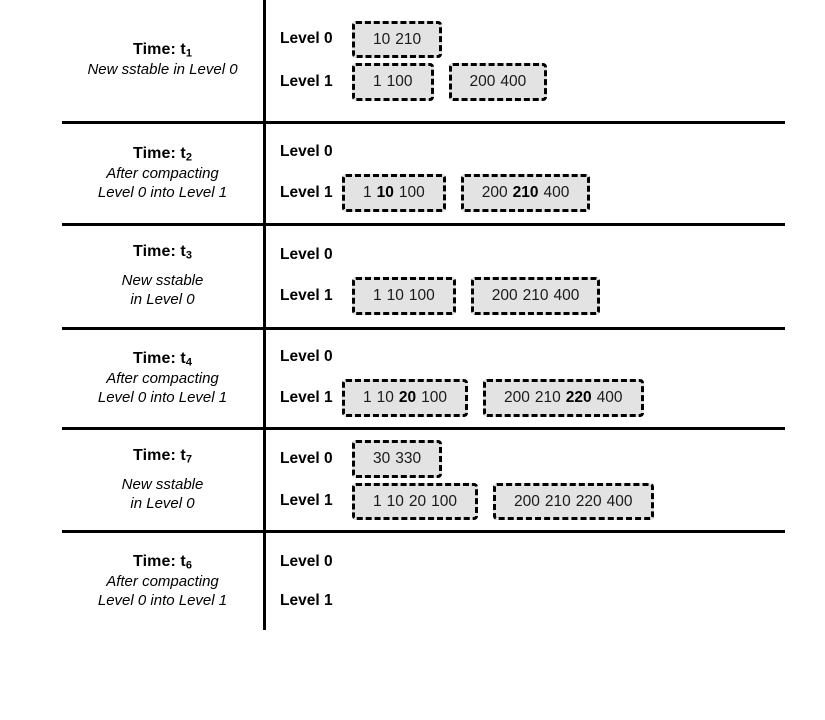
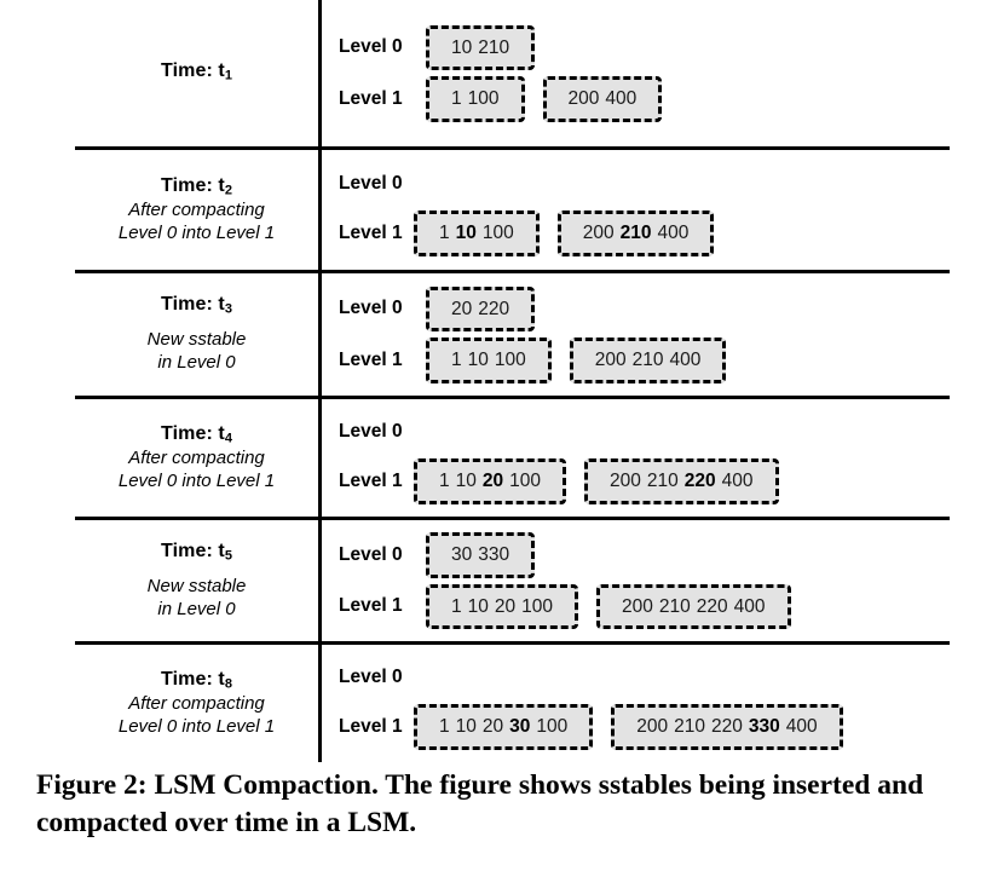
  Time: t1
- New sstable in Level 0
  Level 0
  10 210
  Level 1
  1 100
  200 400
  Time: t2
  After compacting
  Level 0 into Level 1
  Level 0
  Level 1
  1 10 100
  200 210 400
  Time: t3
  New sstable
  in Level 0
  Level 0
+ 20 220
  Level 1
  1 10 100
  200 210 400
  Time: t4
  After compacting
  Level 0 into Level 1
  Level 0
  Level 1
  1 10 20 100
  200 210 220 400
- Time: t7
+ Time: t5
  New sstable
  in Level 0
  Level 0
  30 330
  Level 1
  1 10 20 100
  200 210 220 400
- Time: t6
+ Time: t8
  After compacting
  Level 0 into Level 1
  Level 0
  Level 1
+ 1 10 20 30 100
+ 200 210 220 330 400
+ Figure 2: LSM Compaction. The figure shows sstables being inserted and compacted over time in a LSM.
